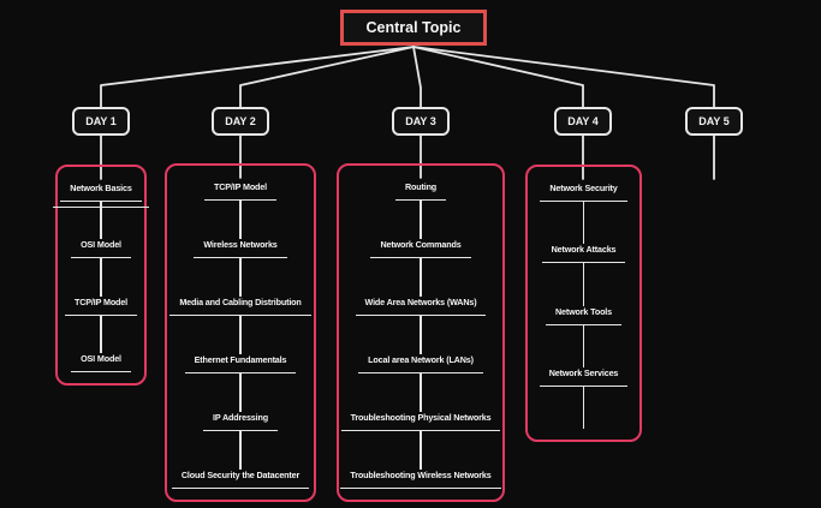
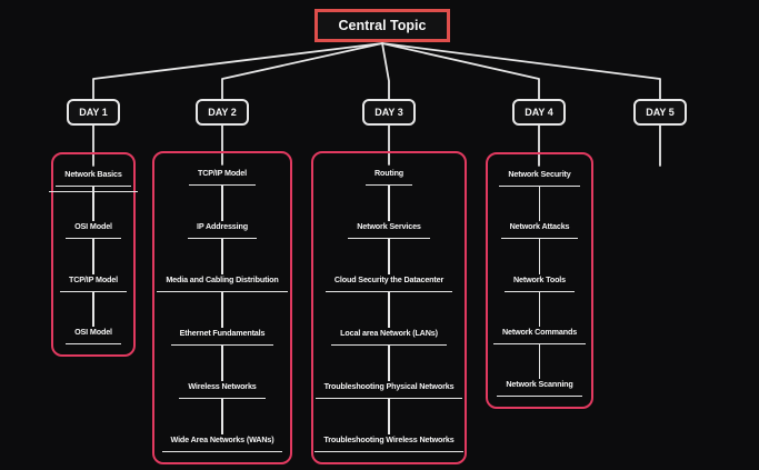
  Central Topic
  DAY 1
  DAY 2
  DAY 3
  DAY 4
  DAY 5
  Network Basics
  OSI Model
  TCP/IP Model
  OSI Model
  TCP/IP Model
- Wireless Networks
+ IP Addressing
  Media and Cabling Distribution
  Ethernet Fundamentals
- IP Addressing
+ Wireless Networks
- Cloud Security the Datacenter
+ Wide Area Networks (WANs)
  Routing
- Network Commands
+ Network Services
- Wide Area Networks (WANs)
+ Cloud Security the Datacenter
  Local area Network (LANs)
  Troubleshooting Physical Networks
  Troubleshooting Wireless Networks
  Network Security
  Network Attacks
  Network Tools
- Network Services
+ Network Commands
+ Network Scanning
